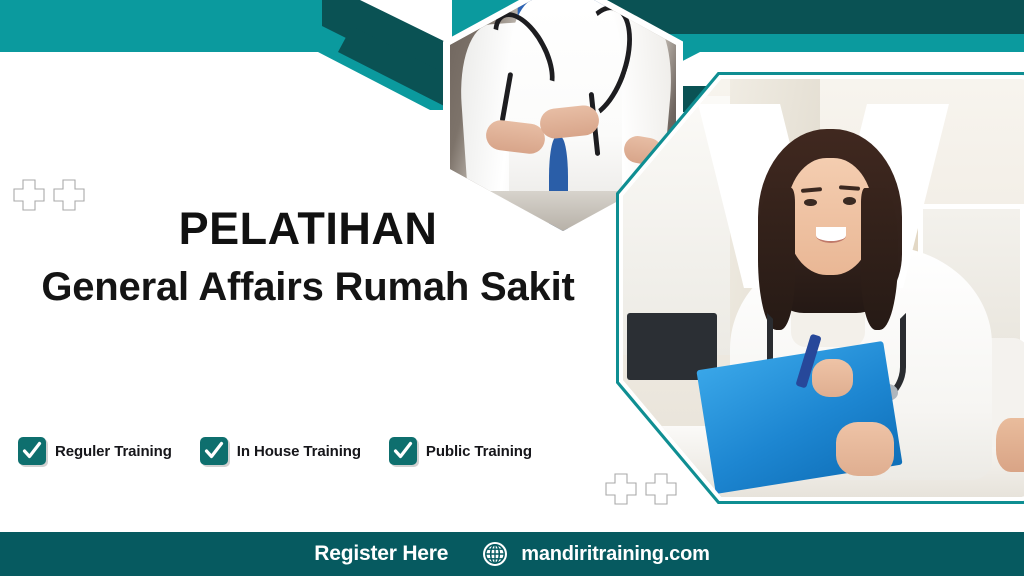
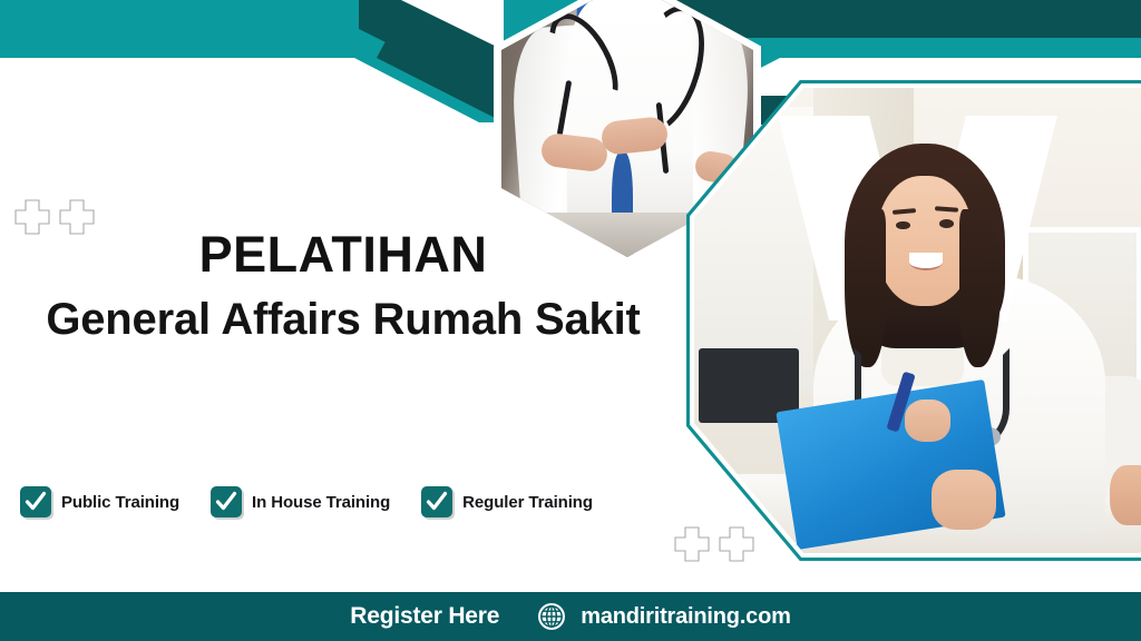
  PELATIHAN
  General Affairs Rumah Sakit
- Reguler Training
+ Public Training
  In House Training
- Public Training
+ Reguler Training
  Register Here
  mandiritraining.com
